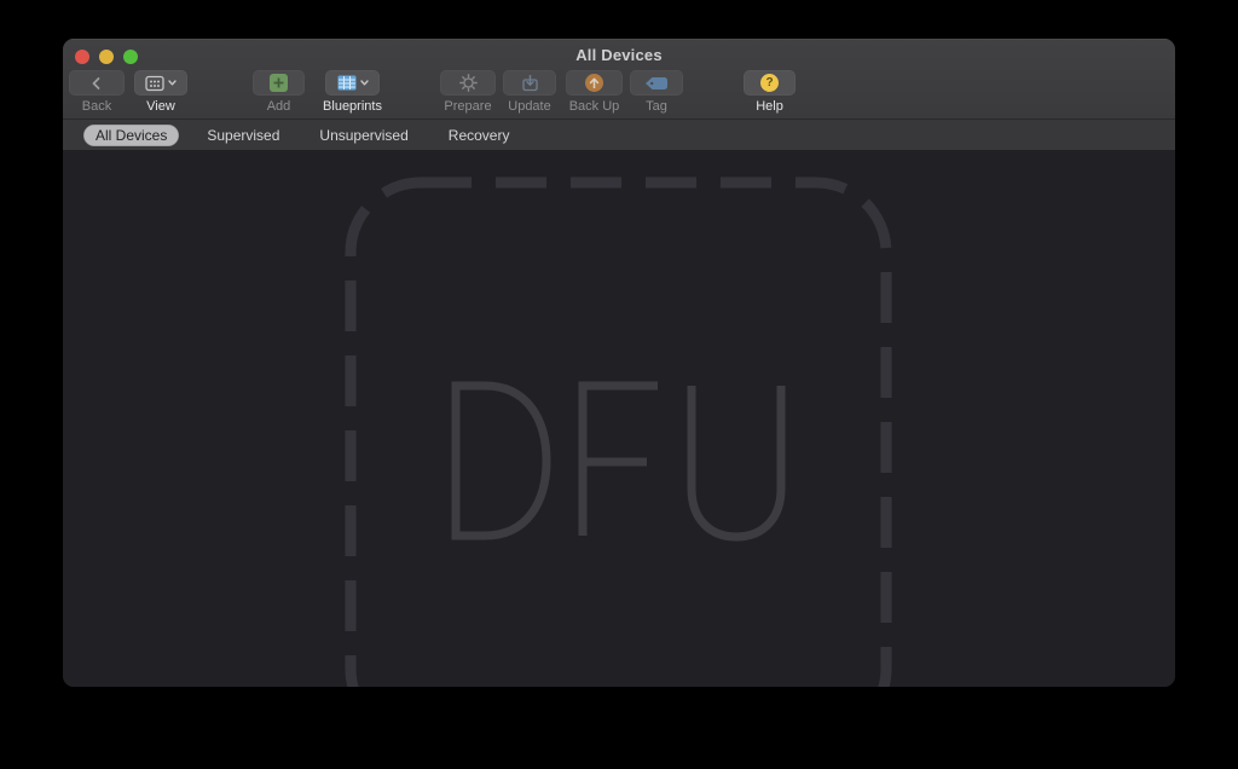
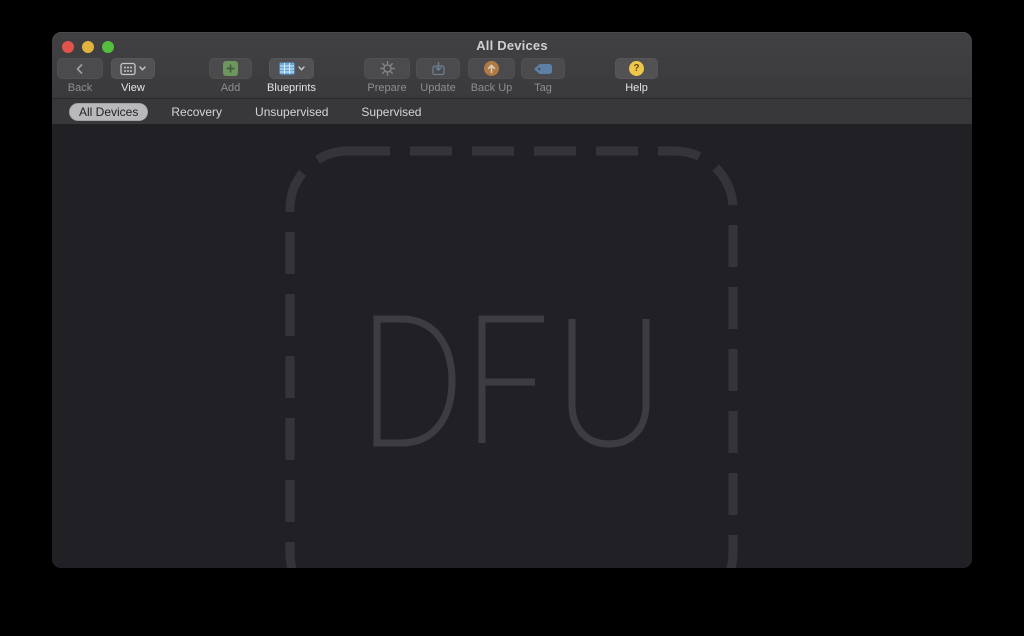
  All Devices
  Back
  View
  Add
  Blueprints
  Prepare
  Update
  Back Up
  Tag
  ?
  Help
  All Devices
- Supervised
+ Recovery
  Unsupervised
- Recovery
+ Supervised
